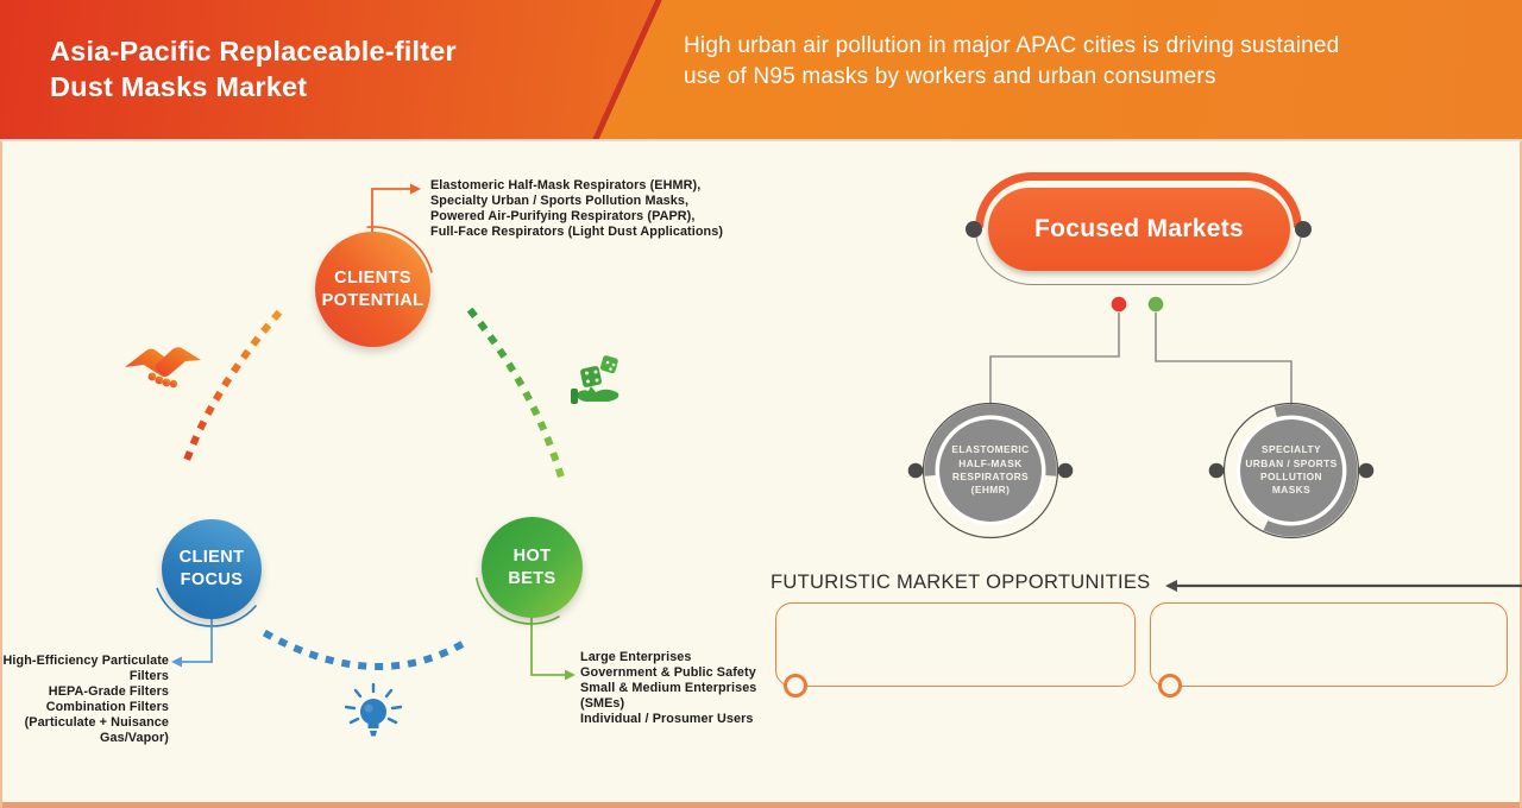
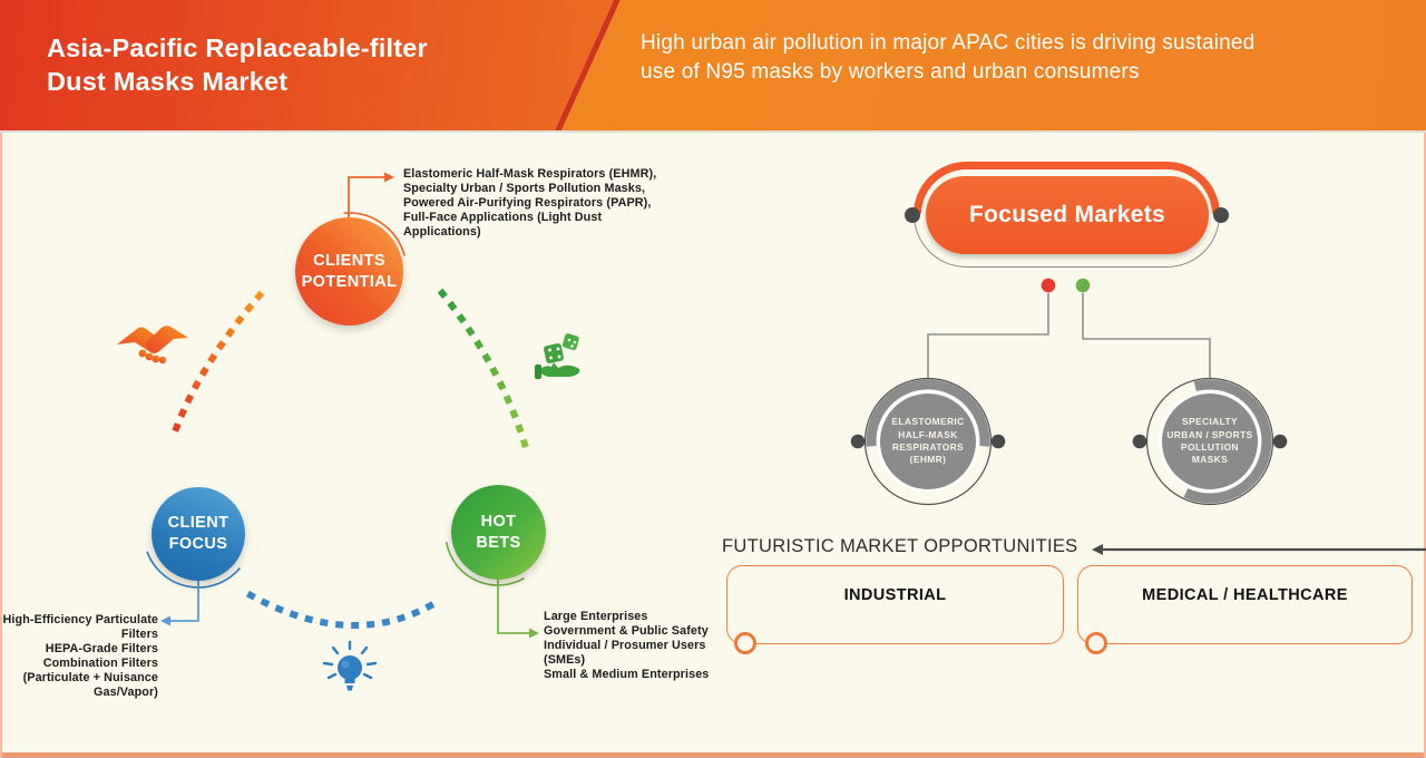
  Asia-Pacific Replaceable-filter
  Dust Masks Market
  High urban air pollution in major APAC cities is driving sustained
  use of N95 masks by workers and urban consumers
  CLIENTS
  POTENTIAL
  CLIENT
  FOCUS
  HOT
  BETS
  Elastomeric Half-Mask Respirators (EHMR),
  Specialty Urban / Sports Pollution Masks,
  Powered Air-Purifying Respirators (PAPR),
- Full-Face Respirators (Light Dust Applications)
+ Full-Face Applications (Light Dust Applications)
  High-Efficiency Particulate
  Filters
  HEPA-Grade Filters
  Combination Filters
  (Particulate + Nuisance
  Gas/Vapor)
  Large Enterprises
  Government & Public Safety
- Small & Medium Enterprises
+ Individual / Prosumer Users
  (SMEs)
- Individual / Prosumer Users
+ Small & Medium Enterprises
  Focused Markets
  ELASTOMERIC
  HALF-MASK
  RESPIRATORS
  (EHMR)
  SPECIALTY
  URBAN / SPORTS
  POLLUTION MASKS
  FUTURISTIC MARKET OPPORTUNITIES
+ INDUSTRIAL
+ MEDICAL / HEALTHCARE
